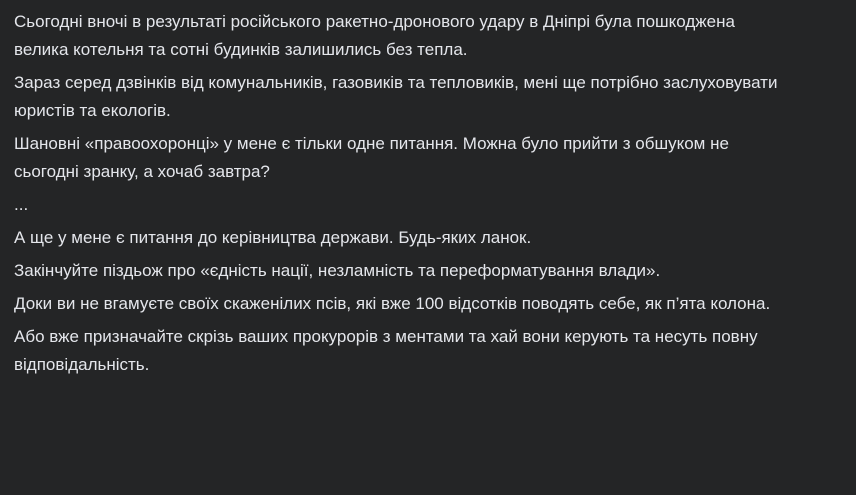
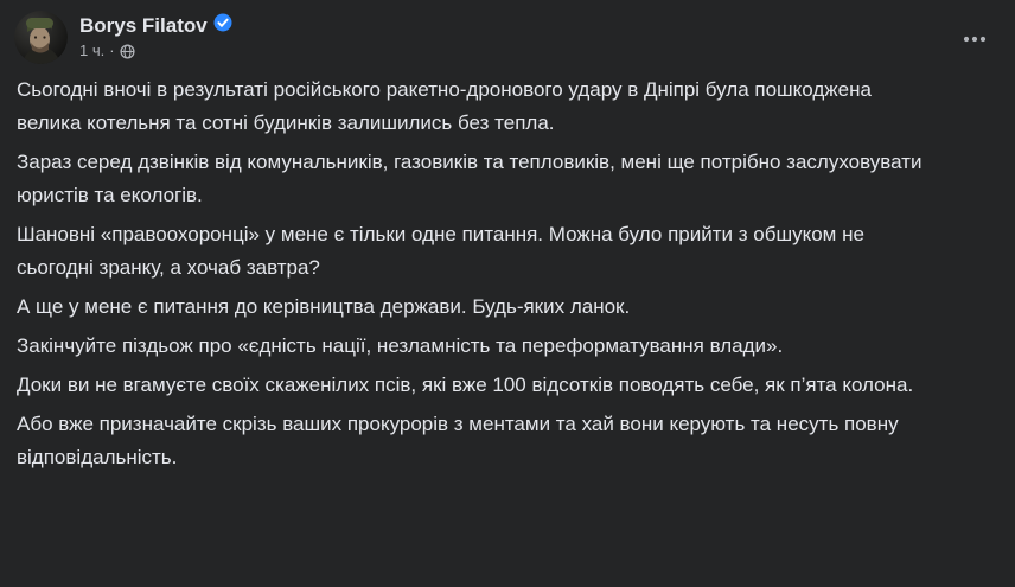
+ Borys Filatov
+ 1 ч.
+ ·
  Сьогодні вночі в результаті російського ракетно-дронового удару в Дніпрі була пошкоджена
  велика котельня та сотні будинків залишились без тепла.
  Зараз серед дзвінків від комунальників, газовиків та тепловиків, мені ще потрібно заслуховувати
  юристів та екологів.
  Шановні «правоохоронці» у мене є тільки одне питання. Можна було прийти з обшуком не
  сьогодні зранку, а хочаб завтра?
- ...
  А ще у мене є питання до керівництва держави. Будь-яких ланок.
  Закінчуйте піздьож про «єдність нації, незламність та переформатування влади».
  Доки ви не вгамуєте своїх скаженілих псів, які вже 100 відсотків поводять себе, як п’ята колона.
  Або вже призначайте скрізь ваших прокурорів з ментами та хай вони керують та несуть повну
  відповідальність.
